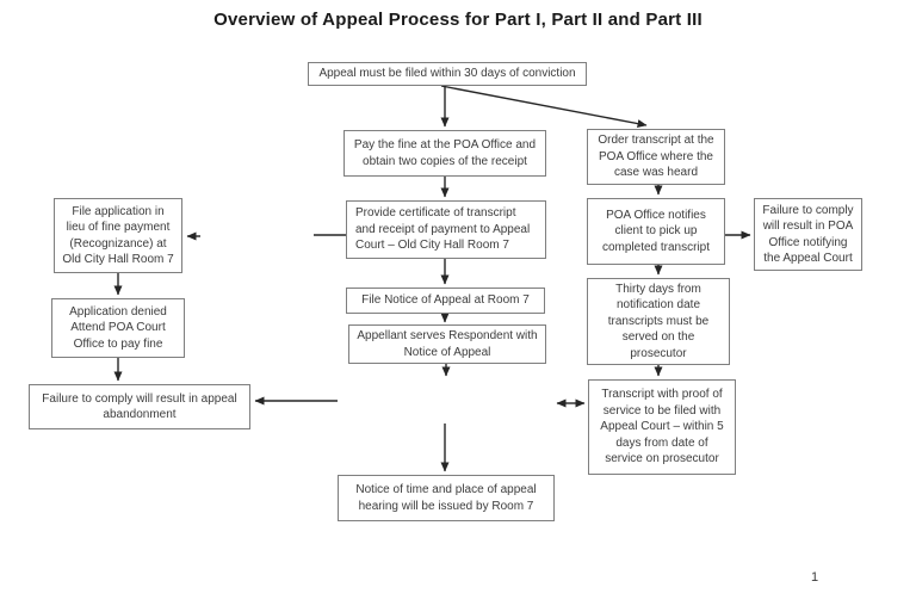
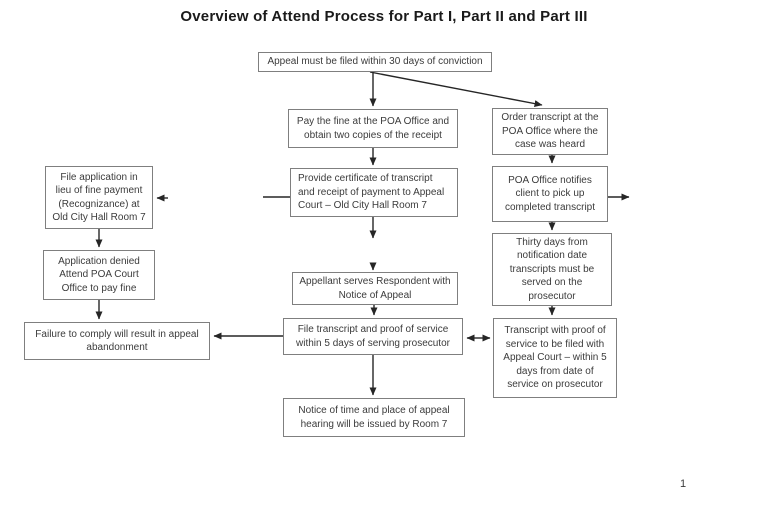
- Overview of Appeal Process for Part I, Part II and Part III
+ Overview of Attend Process for Part I, Part II and Part III
  Appeal must be filed within 30 days of conviction
  Pay the fine at the POA Office and
  obtain two copies of the receipt
  Provide certificate of transcript
  and receipt of payment to Appeal
  Court – Old City Hall Room 7
- File Notice of Appeal at Room 7
  Appellant serves Respondent with
  Notice of Appeal
+ File transcript and proof of service
+ within 5 days of serving prosecutor
  Notice of time and place of appeal
  hearing will be issued by Room 7
  File application in
  lieu of fine payment
  (Recognizance) at
  Old City Hall Room 7
  Application denied
  Attend POA Court
  Office to pay fine
  Failure to comply will result in appeal
  abandonment
  Order transcript at the
  POA Office where the
  case was heard
  POA Office notifies
  client to pick up
  completed transcript
- Failure to comply
- will result in POA
- Office notifying
- the Appeal Court
  Thirty days from
  notification date
  transcripts must be
  served on the
  prosecutor
  Transcript with proof of
  service to be filed with
  Appeal Court – within 5
  days from date of
  service on prosecutor
  1
